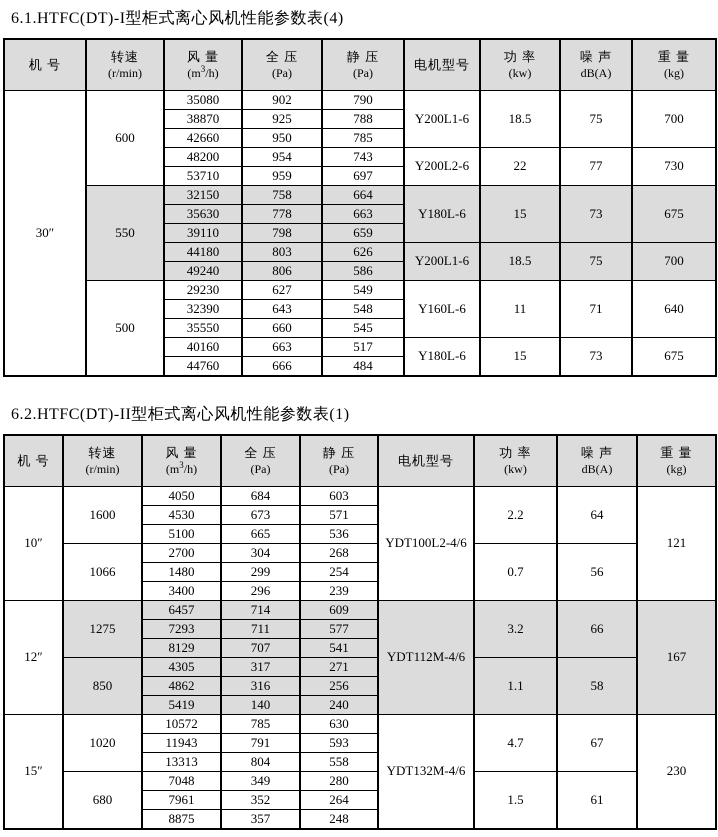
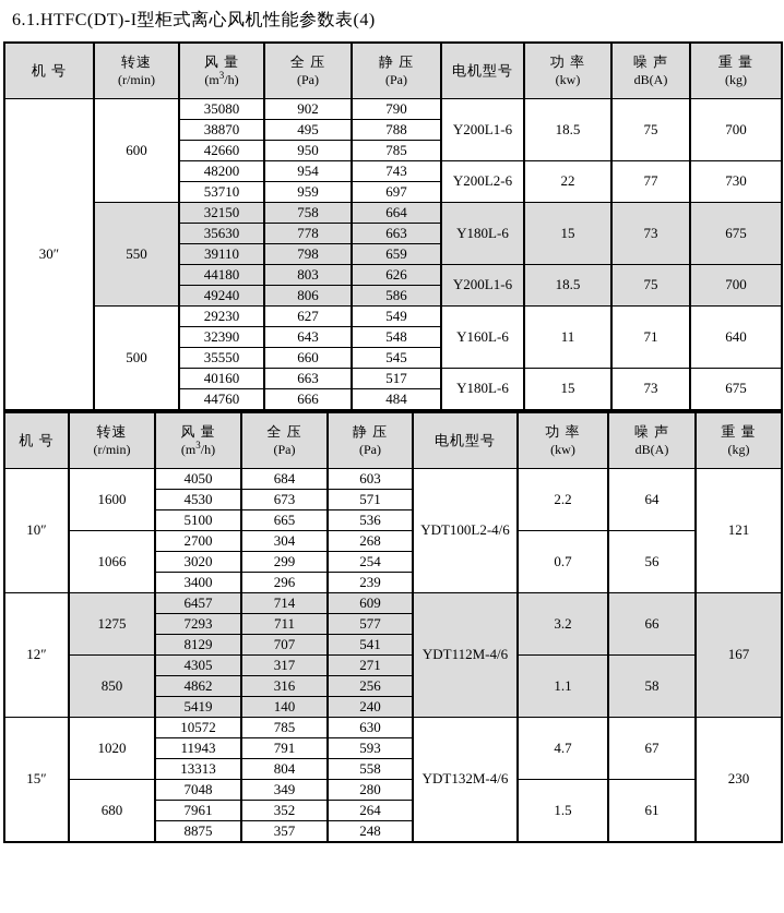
  6.1.HTFC(DT)-I型柜式离心风机性能参数表(4)
  机 号	转速(r/min)	风 量(m3/h)	全 压(Pa)	静 压(Pa)	电机型号	功 率(kw)	噪 声dB(A)	重 量(kg)
  30″	600	35080	902	790	Y200L1-6	18.5	75	700
- 38870	925	788
+ 38870	495	788
  42660	950	785
  48200	954	743	Y200L2-6	22	77	730
  53710	959	697
  550	32150	758	664	Y180L-6	15	73	675
  35630	778	663
  39110	798	659
  44180	803	626	Y200L1-6	18.5	75	700
  49240	806	586
  500	29230	627	549	Y160L-6	11	71	640
  32390	643	548
  35550	660	545
  40160	663	517	Y180L-6	15	73	675
  44760	666	484
- 6.2.HTFC(DT)-II型柜式离心风机性能参数表(1)
  机 号	转速(r/min)	风 量(m3/h)	全 压(Pa)	静 压(Pa)	电机型号	功 率(kw)	噪 声dB(A)	重 量(kg)
  10″	1600	4050	684	603	YDT100L2-4/6	2.2	64	121
  4530	673	571
  5100	665	536
  1066	2700	304	268	0.7	56
- 1480	299	254
+ 3020	299	254
  3400	296	239
  12″	1275	6457	714	609	YDT112M-4/6	3.2	66	167
  7293	711	577
  8129	707	541
  850	4305	317	271	1.1	58
  4862	316	256
  5419	140	240
  15″	1020	10572	785	630	YDT132M-4/6	4.7	67	230
  11943	791	593
  13313	804	558
  680	7048	349	280	1.5	61
  7961	352	264
  8875	357	248
